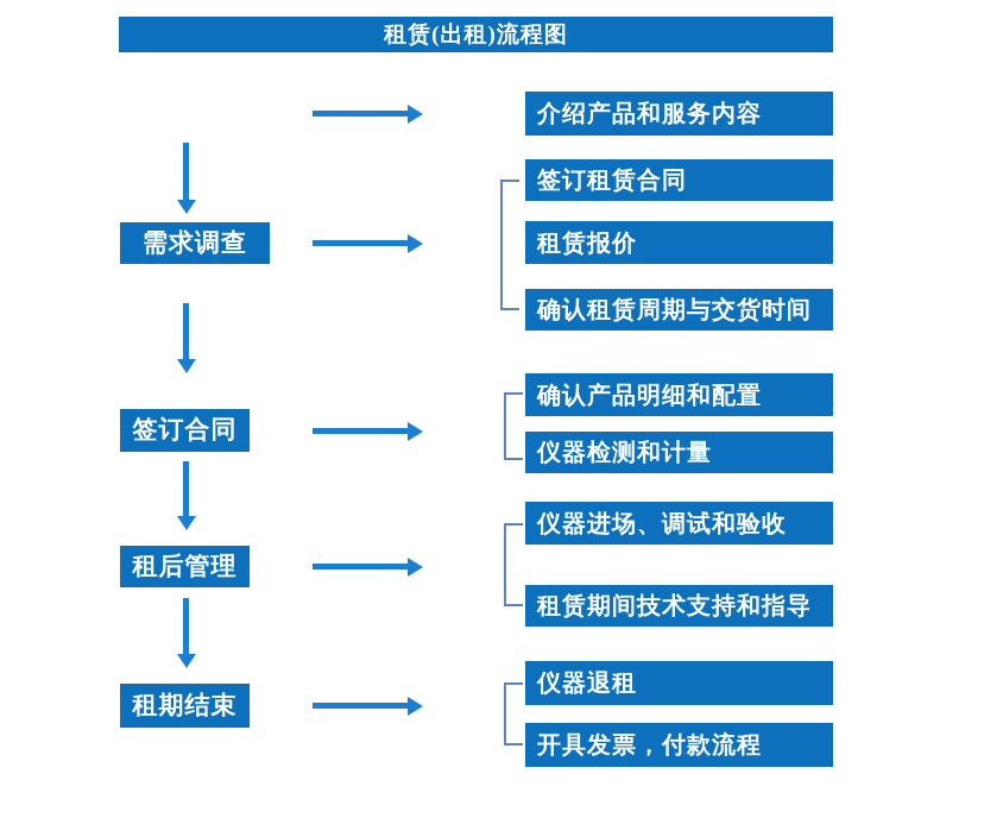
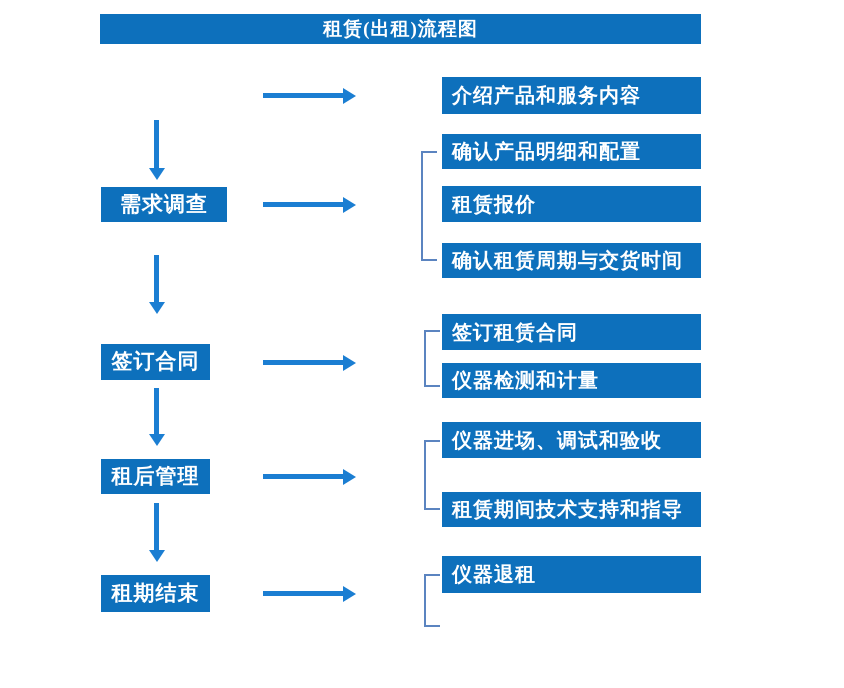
  租赁(出租)流程图
  需求调查
  签订合同
  租后管理
  租期结束
  介绍产品和服务内容
- 签订租赁合同
+ 确认产品明细和配置
  租赁报价
  确认租赁周期与交货时间
- 确认产品明细和配置
+ 签订租赁合同
  仪器检测和计量
  仪器进场、调试和验收
  租赁期间技术支持和指导
  仪器退租
- 开具发票，付款流程
